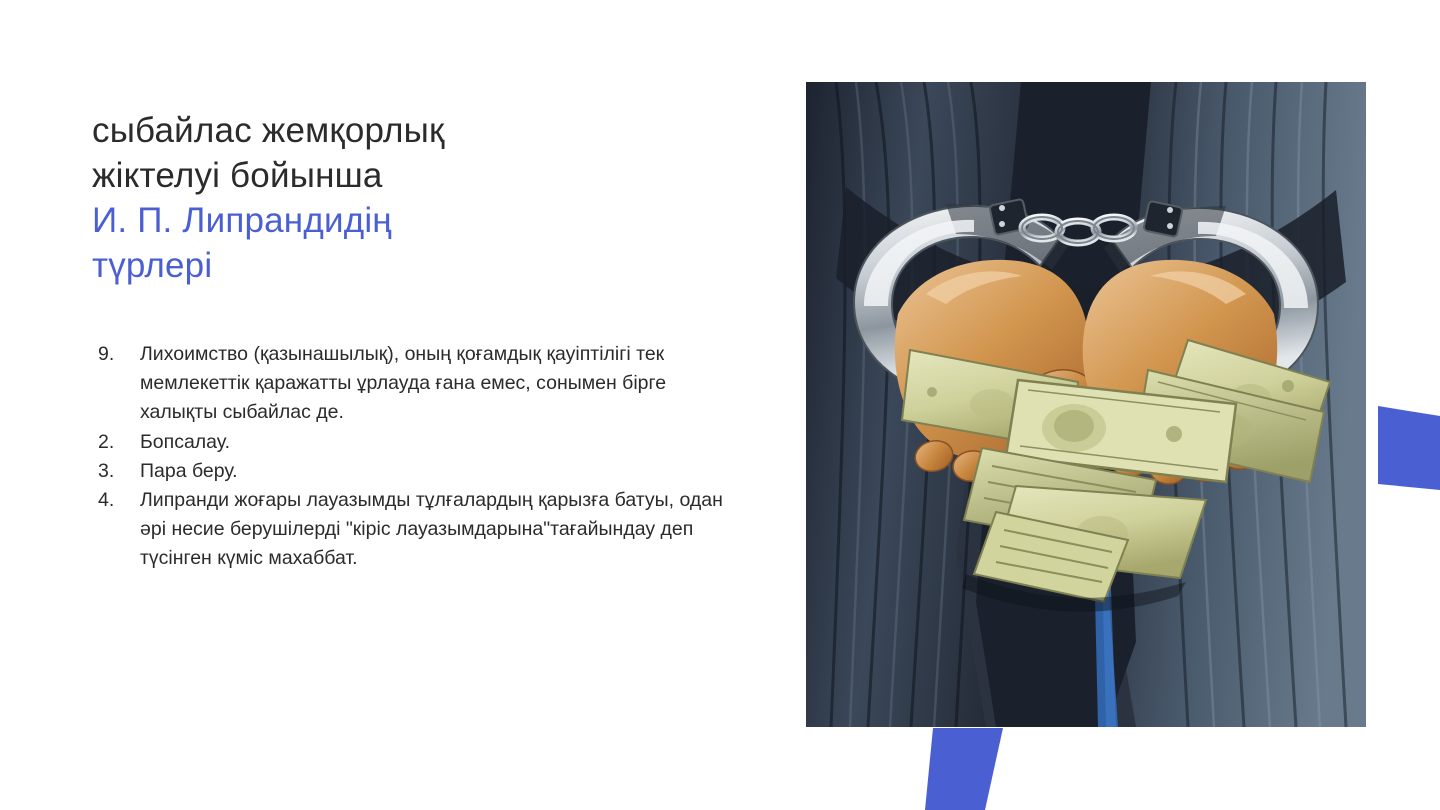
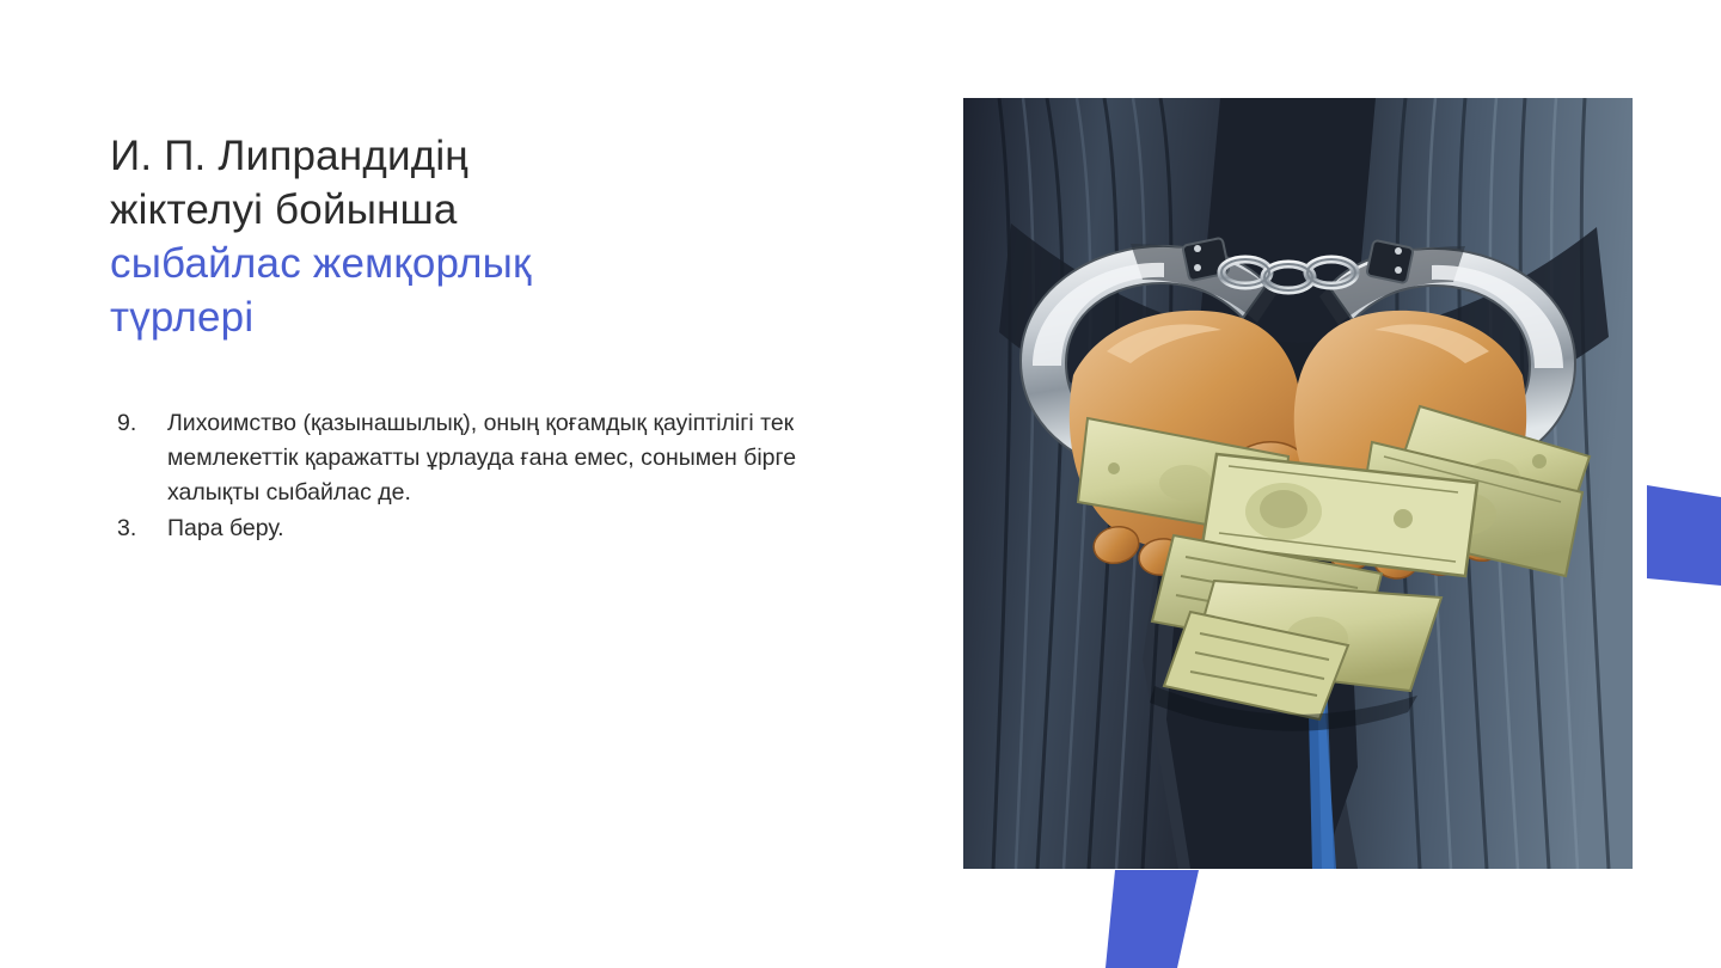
- сыбайлас жемқорлық
+ И. П. Липрандидің
  жіктелуі бойынша
- И. П. Липрандидің
+ сыбайлас жемқорлық
  түрлері
  9.
  Лихоимство (қазынашылық), оның қоғамдық қауіптілігі тек мемлекеттік қаражатты ұрлауда ғана емес, сонымен бірге халықты сыбайлас де.
- 2.
- Бопсалау.
  3.
  Пара беру.
- 4.
- Липранди жоғары лауазымды тұлғалардың қарызға батуы, одан әрі несие берушілерді "кіріс лауазымдарына"тағайындау деп түсінген күміс махаббат.
